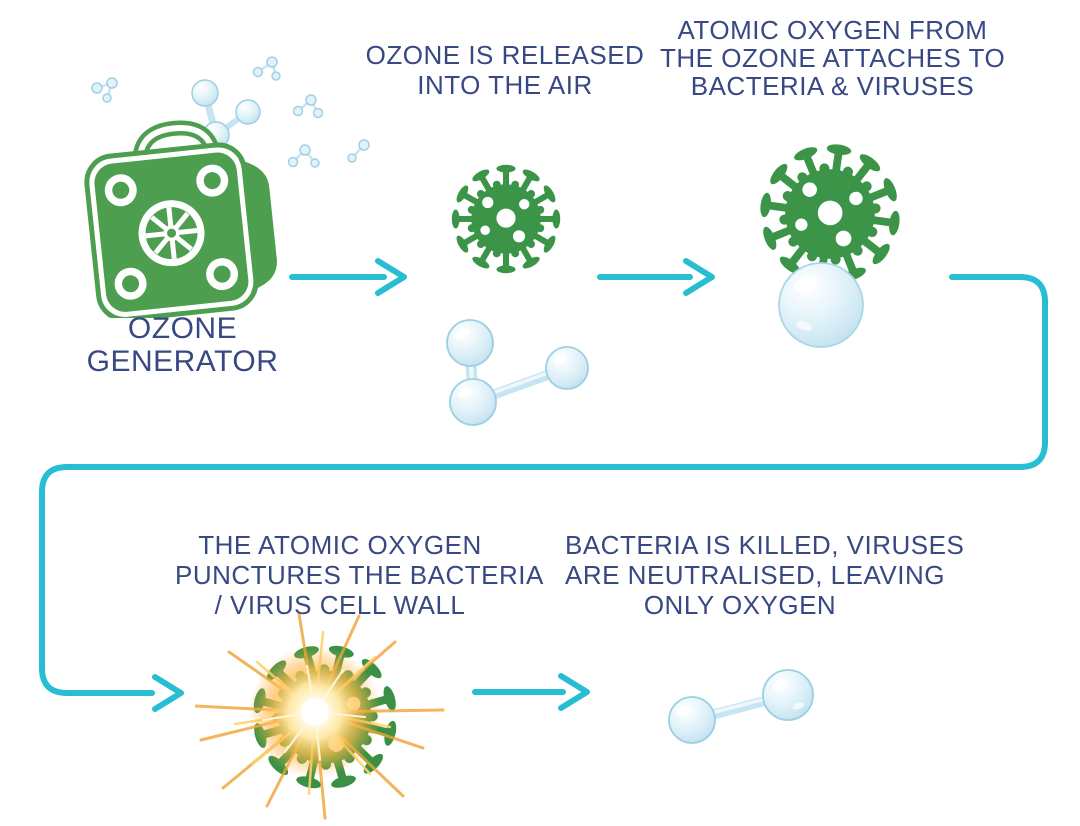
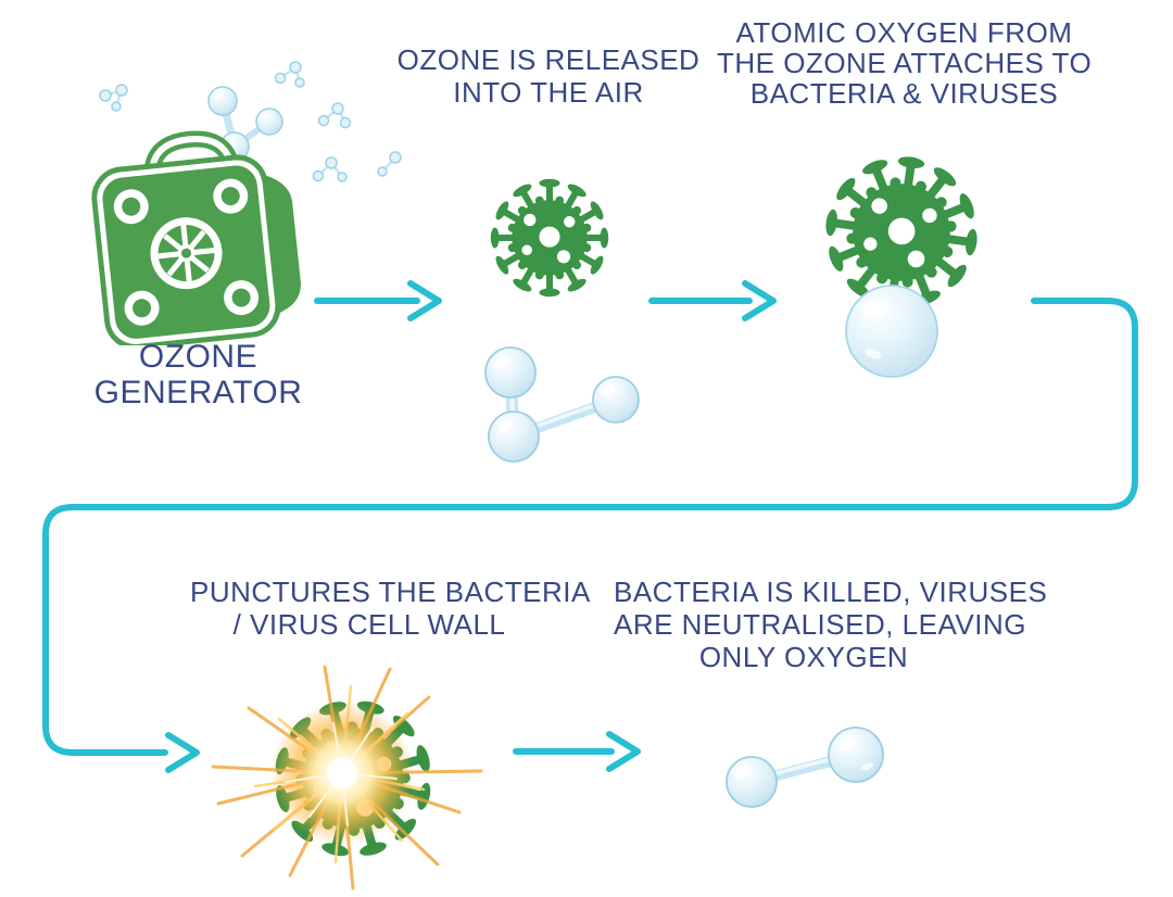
  OZONE
  GENERATOR
  OZONE IS RELEASED
  INTO THE AIR
  ATOMIC OXYGEN FROM
  THE OZONE ATTACHES TO
  BACTERIA & VIRUSES
- THE ATOMIC OXYGEN
  PUNCTURES THE BACTERIA
  / VIRUS CELL WALL
  BACTERIA IS KILLED, VIRUSES
  ARE NEUTRALISED, LEAVING
  ONLY OXYGEN
